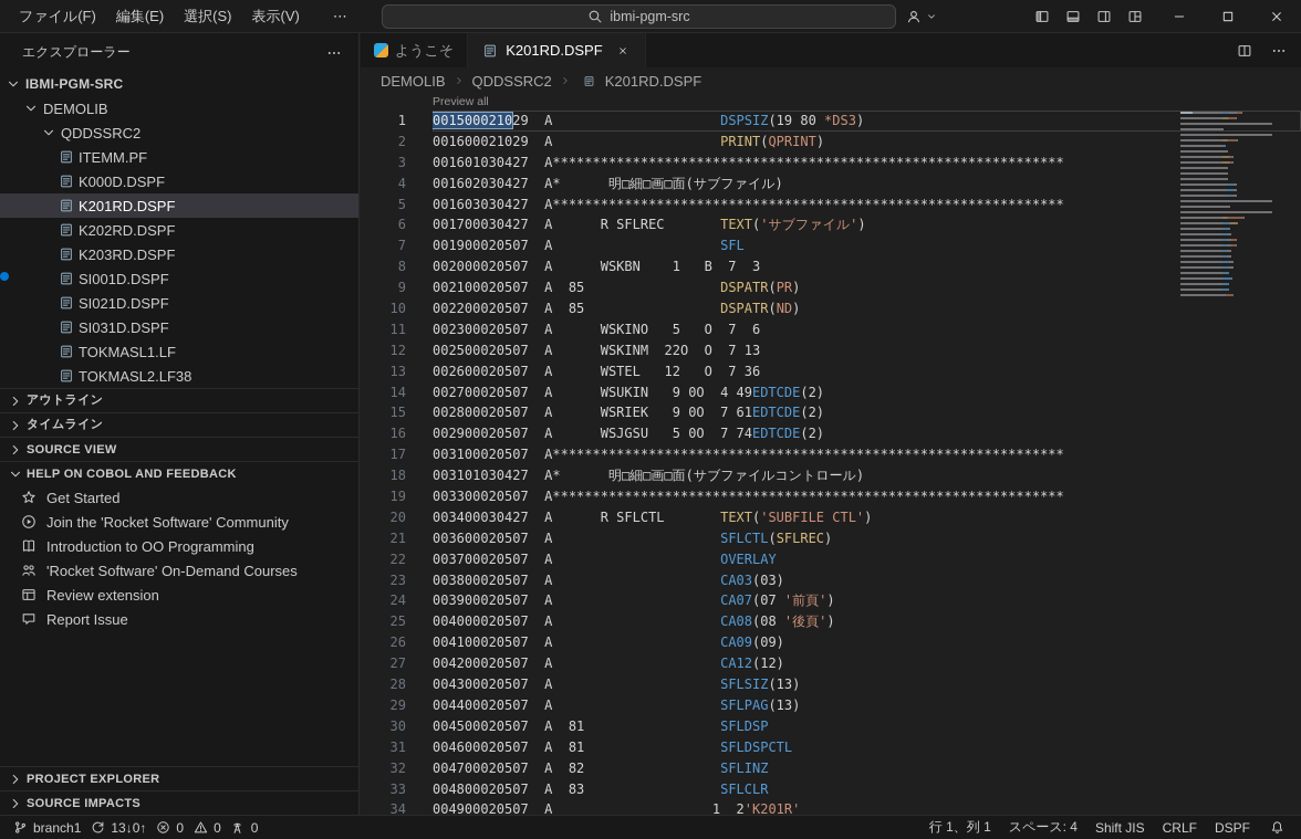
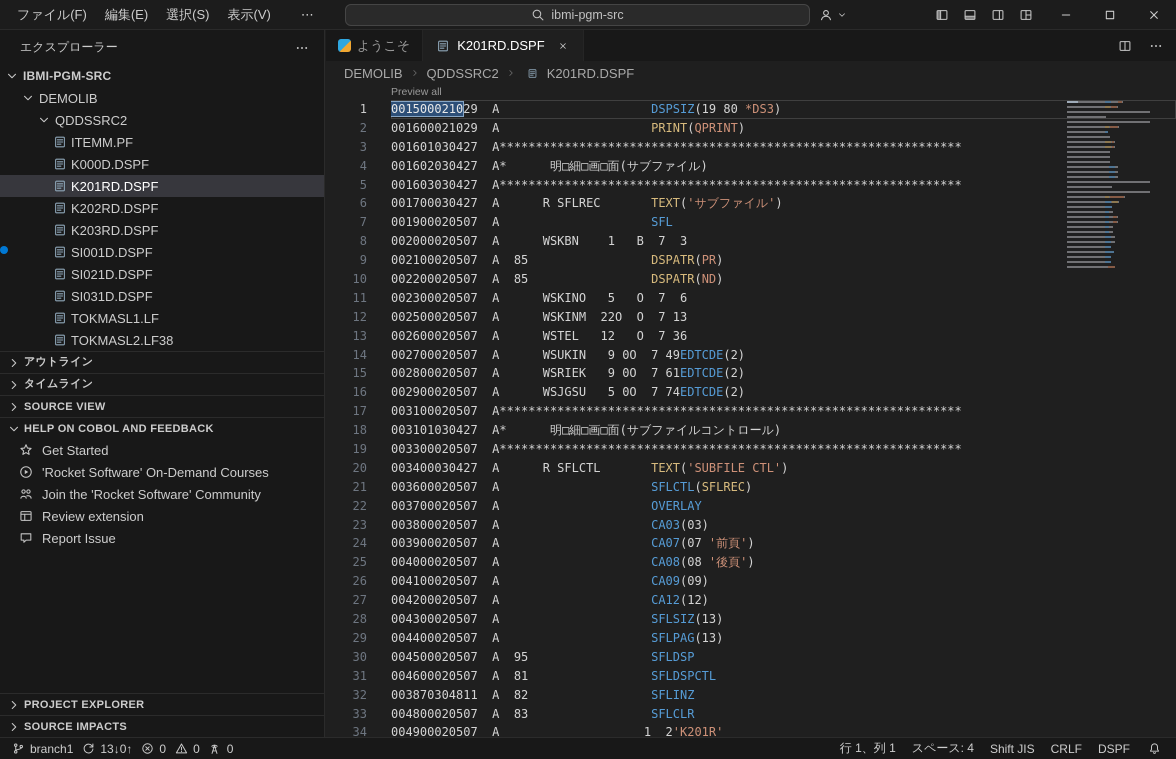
  ファイル(F)
  編集(E)
  選択(S)
  表示(V)
  ⋯
  ibmi-pgm-src
  エクスプローラー
  IBMI-PGM-SRC
  DEMOLIB
  QDDSSRC2
  ITEMM.PF
  K000D.DSPF
  K201RD.DSPF
  K202RD.DSPF
  K203RD.DSPF
  SI001D.DSPF
  SI021D.DSPF
  SI031D.DSPF
  TOKMASL1.LF
  TOKMASL2.LF38
  アウトライン
  タイムライン
  SOURCE VIEW
  HELP ON COBOL AND FEEDBACK
  Get Started
- Join the 'Rocket Software' Community
+ 'Rocket Software' On-Demand Courses
- Introduction to OO Programming
- 'Rocket Software' On-Demand Courses
+ Join the 'Rocket Software' Community
  Review extension
  Report Issue
  PROJECT EXPLORER
  SOURCE IMPACTS
  ようこそ
  K201RD.DSPF
  DEMOLIB
  QDDSSRC2
  K201RD.DSPF
  1
  2
  3
  4
  5
  6
  7
  8
  9
  10
  11
  12
  13
  14
  15
  16
  17
  18
  19
  20
  21
  22
  23
  24
  25
  26
  27
  28
  29
  30
  31
  32
  33
  34
  Preview all
  001500021029 A DSPSIZ(19 80 *DS3)
  001600021029 A PRINT(QPRINT)
  001601030427 A****************************************************************
  001602030427 A* 明□細□画□面(サブファイル)
  001603030427 A****************************************************************
  001700030427 A R SFLREC TEXT('サブファイル')
  001900020507 A SFL
  002000020507 A WSKBN 1 B 7 3
  002100020507 A 85 DSPATR(PR)
  002200020507 A 85 DSPATR(ND)
  002300020507 A WSKINO 5 O 7 6
  002500020507 A WSKINM 22O O 7 13
  002600020507 A WSTEL 12 O 7 36
- 002700020507 A WSUKIN 9 0O 4 49EDTCDE(2)
+ 002700020507 A WSUKIN 9 0O 7 49EDTCDE(2)
  002800020507 A WSRIEK 9 0O 7 61EDTCDE(2)
  002900020507 A WSJGSU 5 0O 7 74EDTCDE(2)
  003100020507 A****************************************************************
  003101030427 A* 明□細□画□面(サブファイルコントロール)
  003300020507 A****************************************************************
  003400030427 A R SFLCTL TEXT('SUBFILE CTL')
  003600020507 A SFLCTL(SFLREC)
  003700020507 A OVERLAY
  003800020507 A CA03(03)
  003900020507 A CA07(07 '前頁')
  004000020507 A CA08(08 '後頁')
  004100020507 A CA09(09)
  004200020507 A CA12(12)
  004300020507 A SFLSIZ(13)
  004400020507 A SFLPAG(13)
- 004500020507 A 81 SFLDSP
+ 004500020507 A 95 SFLDSP
  004600020507 A 81 SFLDSPCTL
- 004700020507 A 82 SFLINZ
+ 003870304811 A 82 SFLINZ
  004800020507 A 83 SFLCLR
  004900020507 A 1 2'K201R'
  branch1
  13↓0↑
  0
  0
  0
  行 1、列 1
  スペース: 4
  Shift JIS
  CRLF
  DSPF
